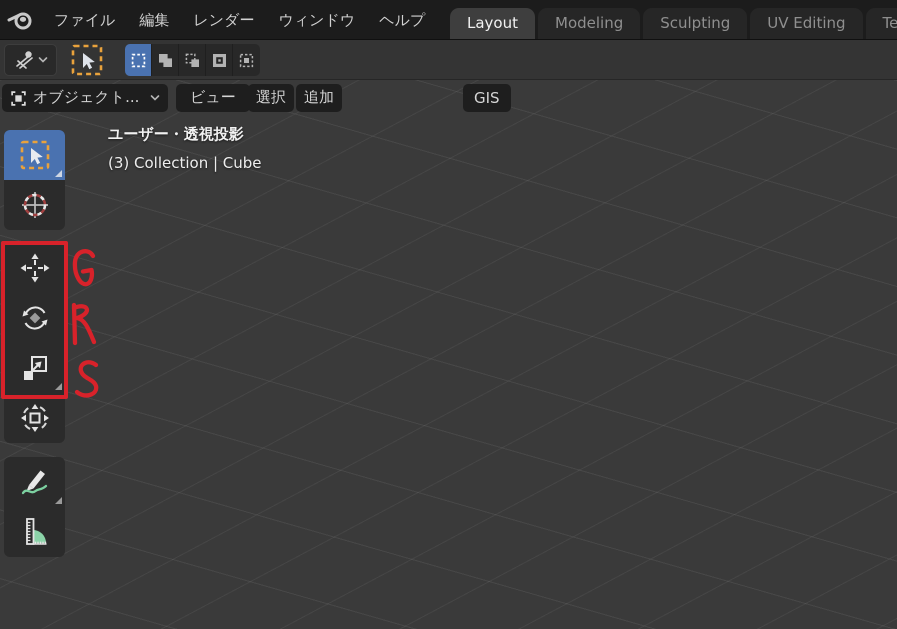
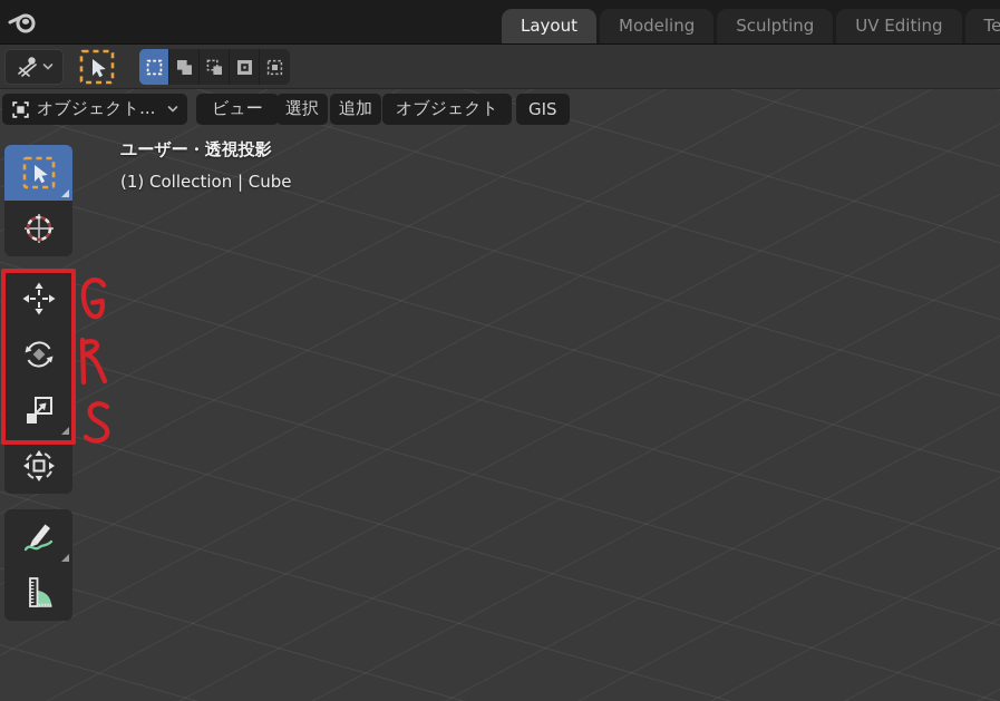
- ファイル
- 編集
- レンダー
- ウィンドウ
- ヘルプ
  Layout
  Modeling
  Sculpting
  UV Editing
  オブジェクト...
  ビュー
  選択
  追加
+ オブジェクト
  GIS
  ユーザー・透視投影
- (3) Collection | Cube
+ (1) Collection | Cube
